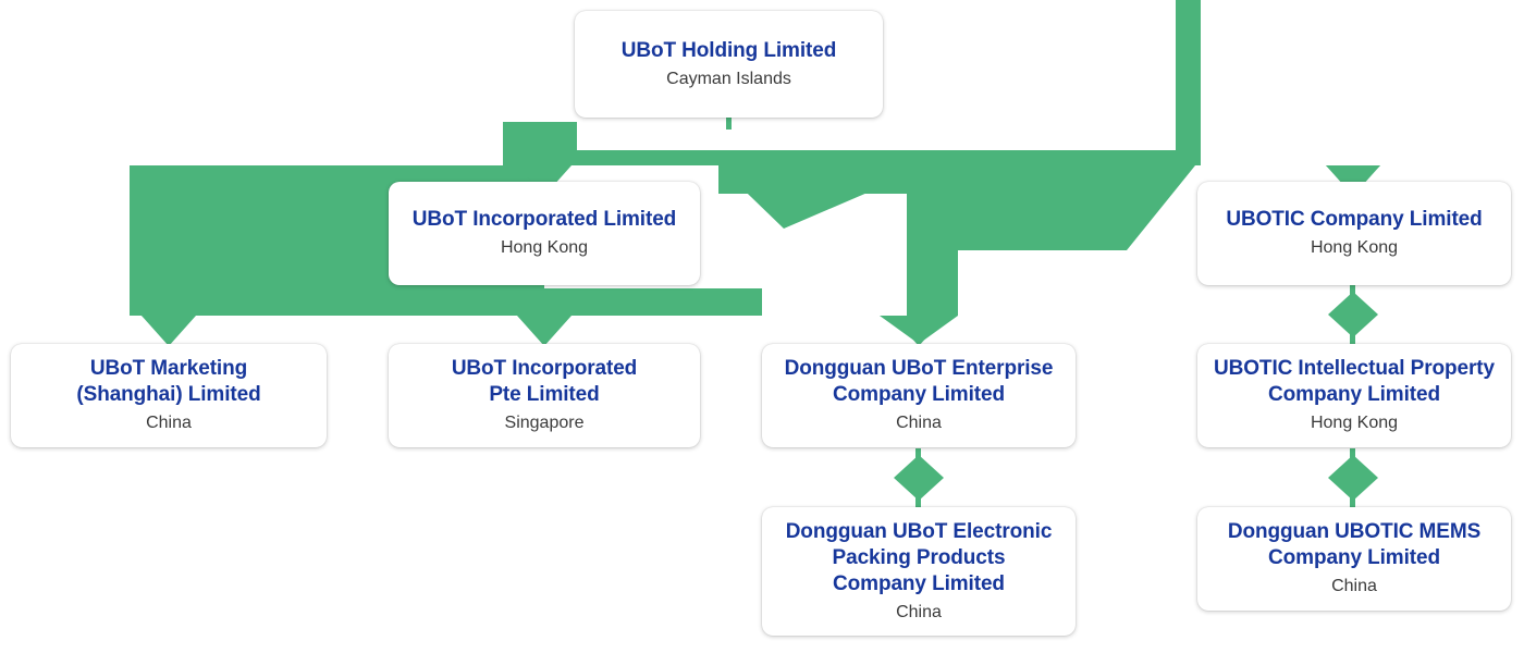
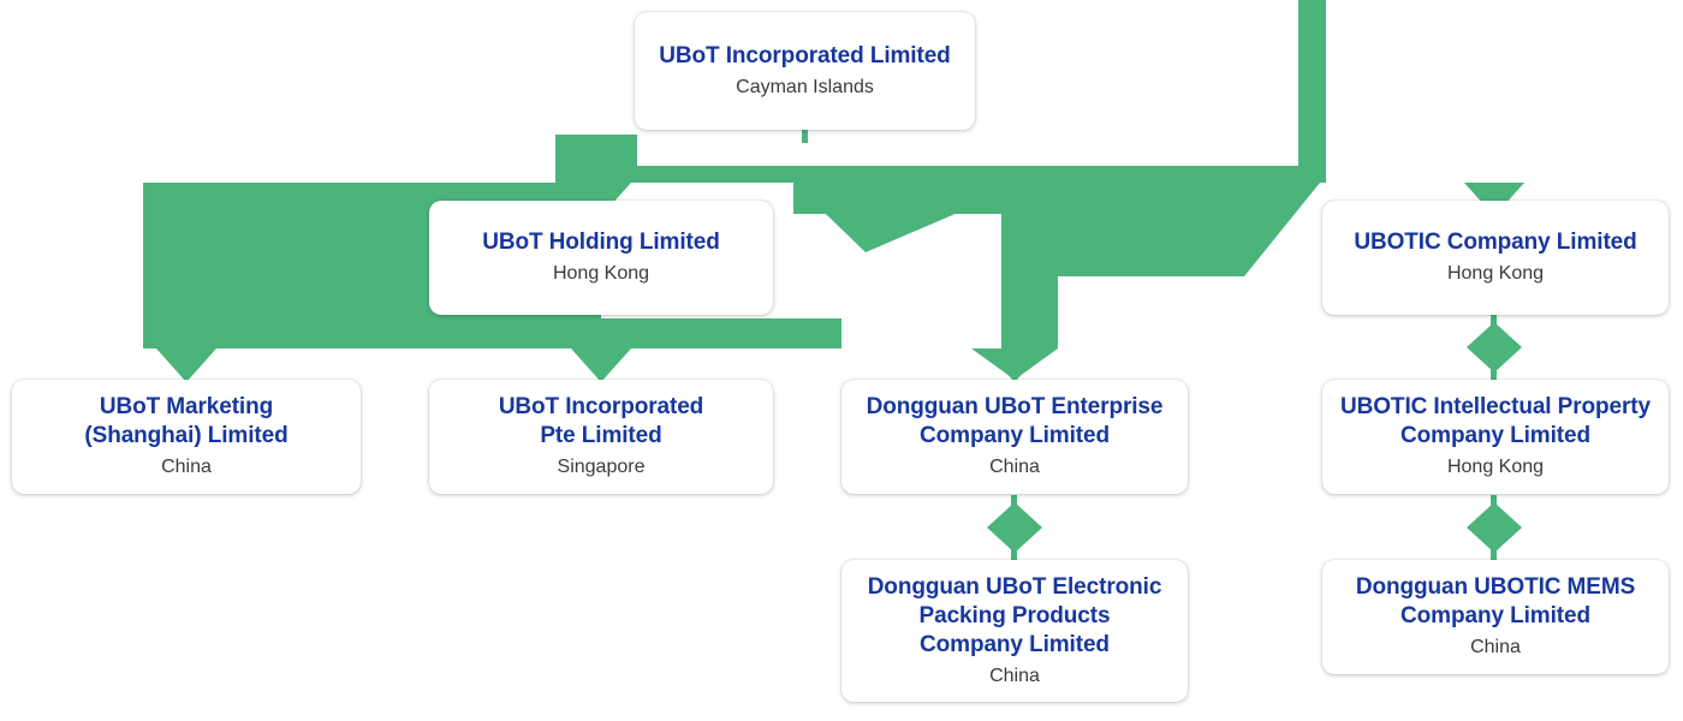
- UBoT Holding Limited
+ UBoT Incorporated Limited
  Cayman Islands
- UBoT Incorporated Limited
+ UBoT Holding Limited
  Hong Kong
  UBOTIC Company Limited
  Hong Kong
  UBoT Marketing
  (Shanghai) Limited
  China
  UBoT Incorporated
  Pte Limited
  Singapore
  Dongguan UBoT Enterprise
  Company Limited
  China
  UBOTIC Intellectual Property
  Company Limited
  Hong Kong
  Dongguan UBoT Electronic
  Packing Products
  Company Limited
  China
  Dongguan UBOTIC MEMS
  Company Limited
  China
